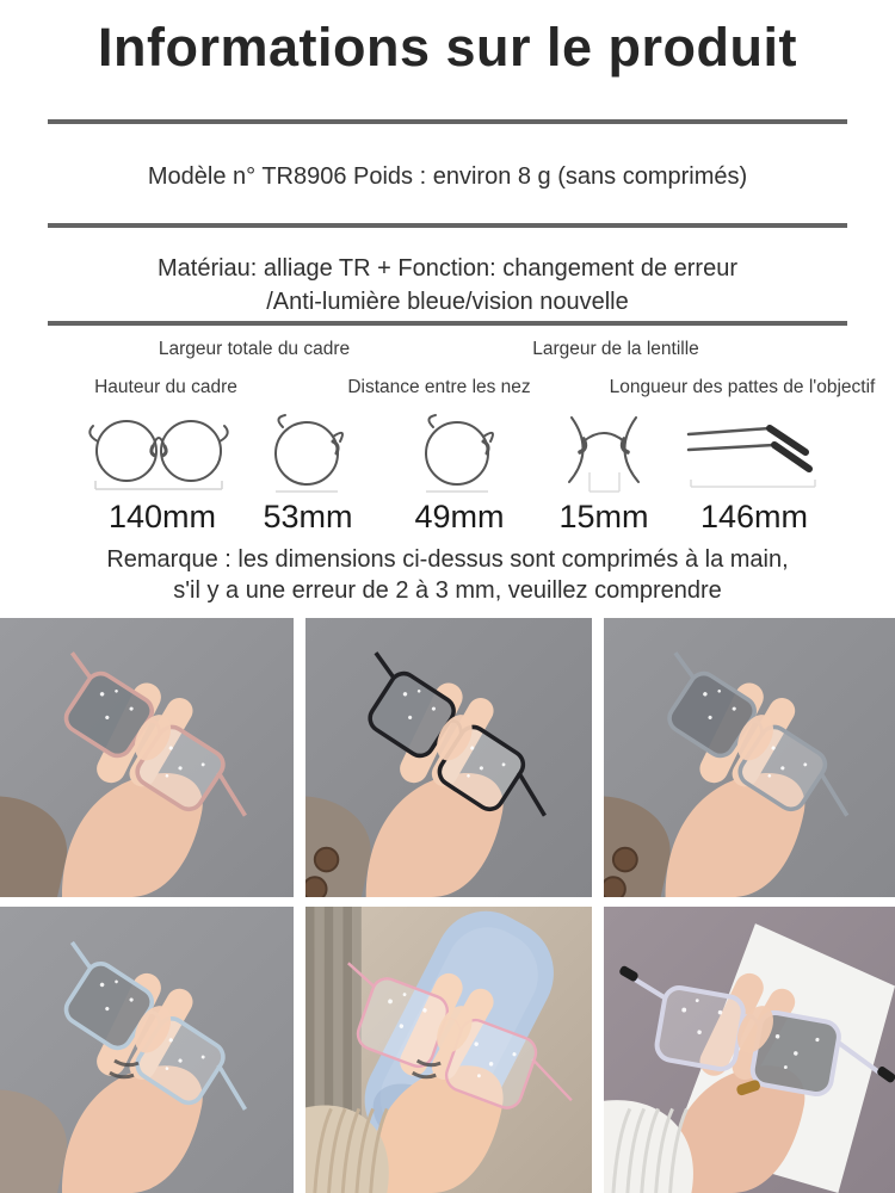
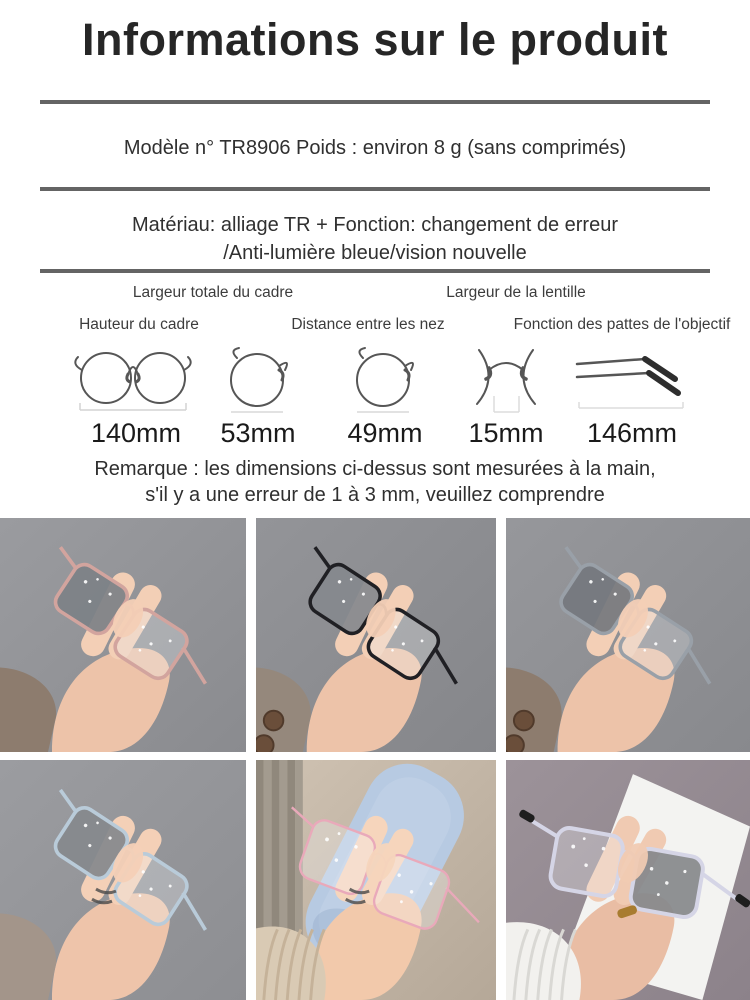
  Informations sur le produit
  Modèle n° TR8906 Poids : environ 8 g (sans comprimés)
  Matériau: alliage TR + Fonction: changement de erreur
  /Anti-lumière bleue/vision nouvelle
  Largeur totale du cadre
  Largeur de la lentille
  Hauteur du cadre
  Distance entre les nez
- Longueur des pattes de l'objectif
+ Fonction des pattes de l'objectif
  140mm
  53mm
  49mm
  15mm
  146mm
- Remarque : les dimensions ci-dessus sont comprimés à la main,
+ Remarque : les dimensions ci-dessus sont mesurées à la main,
- s'il y a une erreur de 2 à 3 mm, veuillez comprendre
+ s'il y a une erreur de 1 à 3 mm, veuillez comprendre
